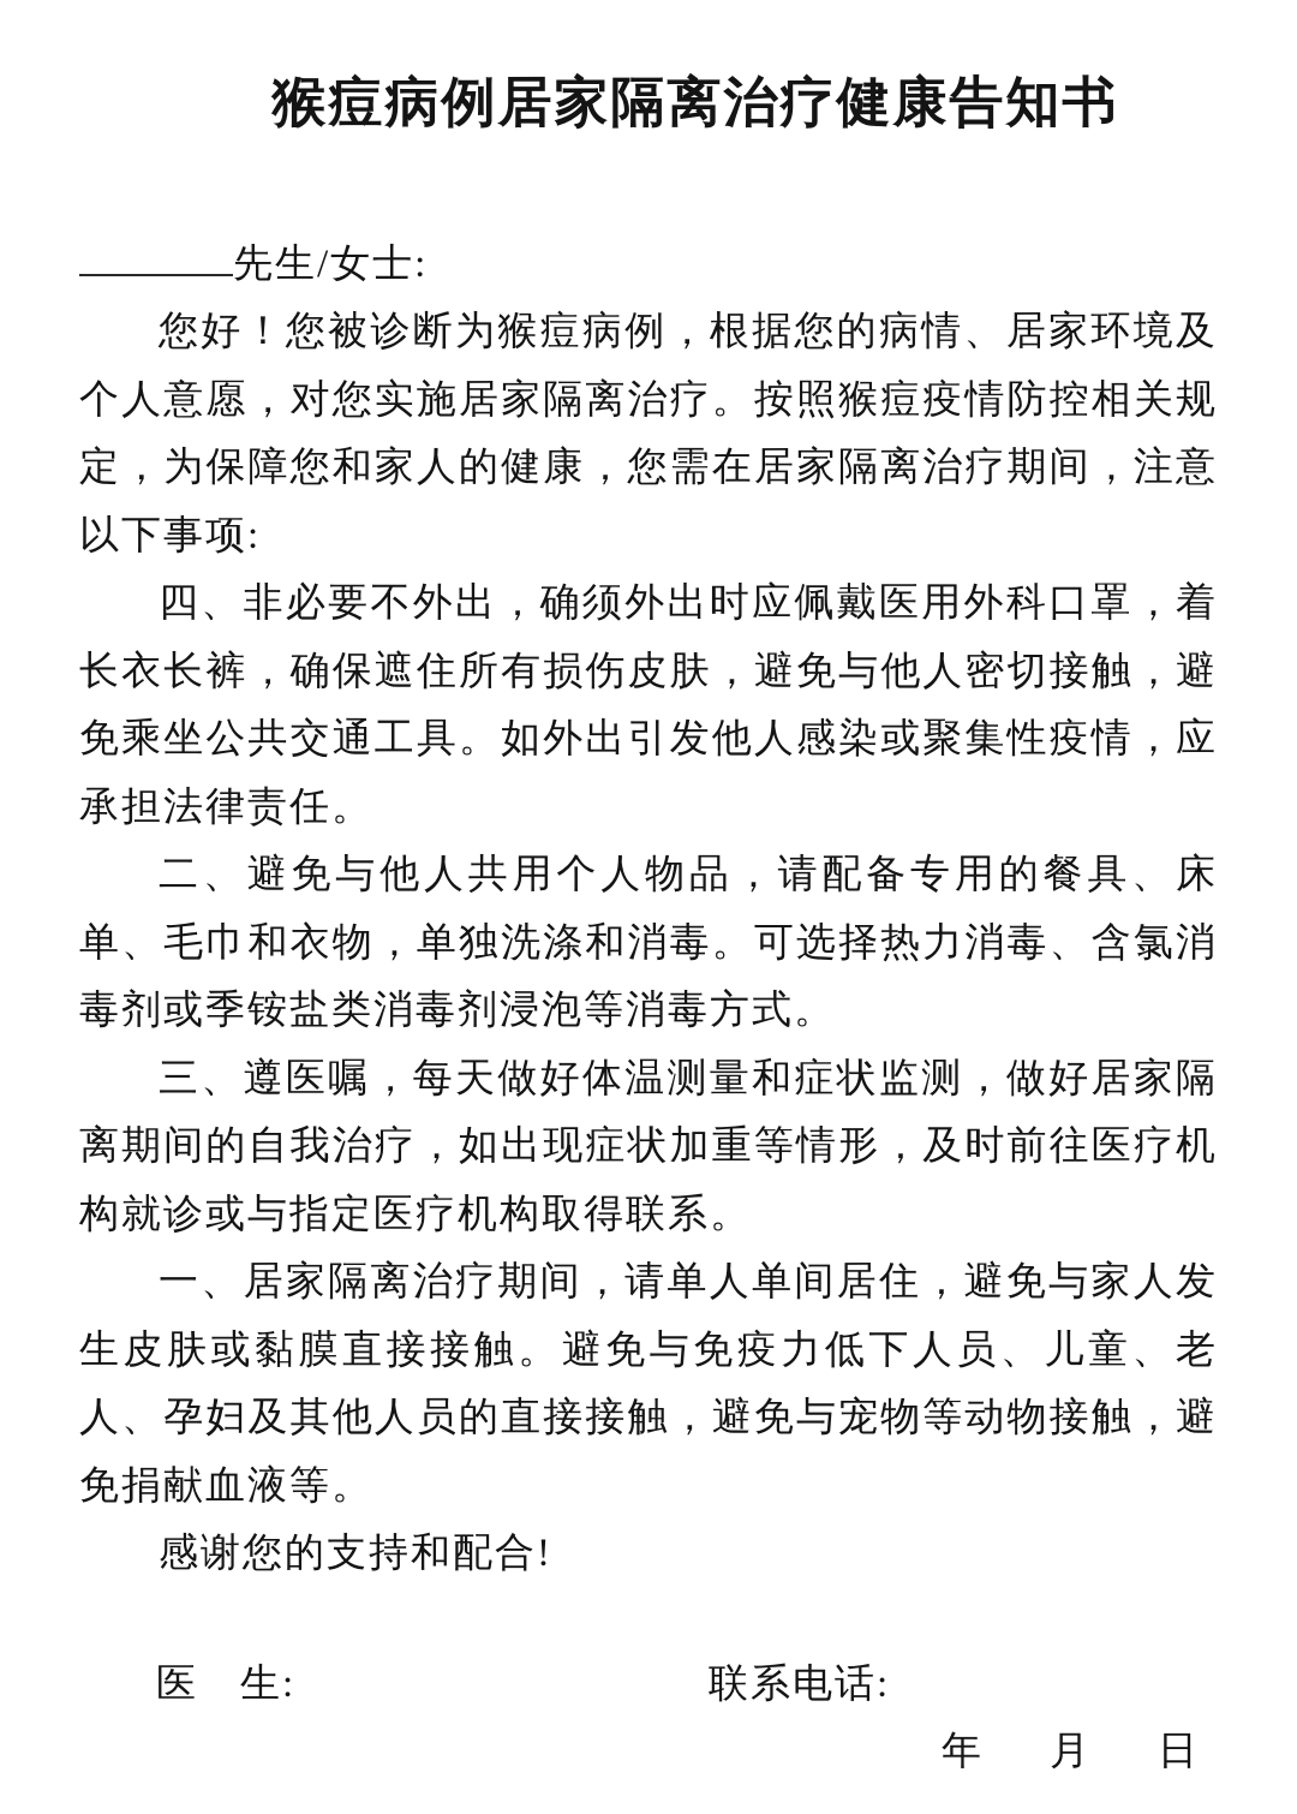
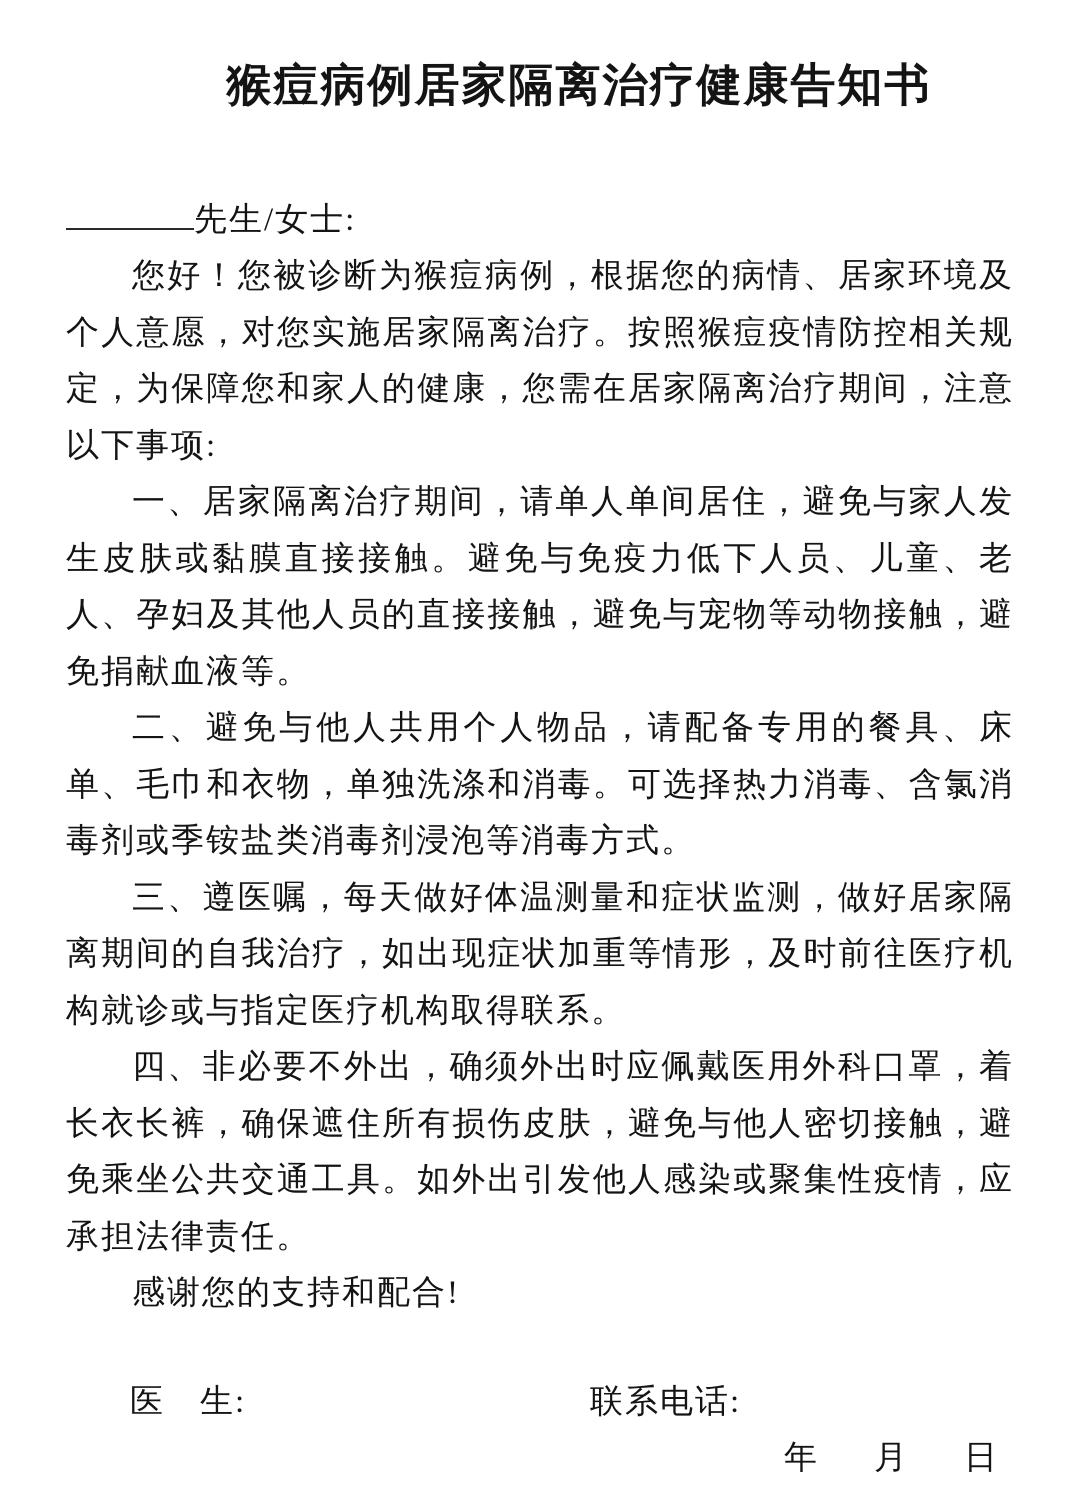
  猴痘病例居家隔离治疗健康告知书
  先生/女士:
  您好！您被诊断为猴痘病例，根据您的病情、居家环境及个人意愿，对您实施居家隔离治疗。按照猴痘疫情防控相关规定，为保障您和家人的健康，您需在居家隔离治疗期间，注意以下事项:
- 四、非必要不外出，确须外出时应佩戴医用外科口罩，着长衣长裤，确保遮住所有损伤皮肤，避免与他人密切接触，避免乘坐公共交通工具。如外出引发他人感染或聚集性疫情，应承担法律责任。
+ 一、居家隔离治疗期间，请单人单间居住，避免与家人发生皮肤或黏膜直接接触。避免与免疫力低下人员、儿童、老人、孕妇及其他人员的直接接触，避免与宠物等动物接触，避免捐献血液等。
  二、避免与他人共用个人物品，请配备专用的餐具、床单、毛巾和衣物，单独洗涤和消毒。可选择热力消毒、含氯消毒剂或季铵盐类消毒剂浸泡等消毒方式。
  三、遵医嘱，每天做好体温测量和症状监测，做好居家隔离期间的自我治疗，如出现症状加重等情形，及时前往医疗机构就诊或与指定医疗机构取得联系。
- 一、居家隔离治疗期间，请单人单间居住，避免与家人发生皮肤或黏膜直接接触。避免与免疫力低下人员、儿童、老人、孕妇及其他人员的直接接触，避免与宠物等动物接触，避免捐献血液等。
+ 四、非必要不外出，确须外出时应佩戴医用外科口罩，着长衣长裤，确保遮住所有损伤皮肤，避免与他人密切接触，避免乘坐公共交通工具。如外出引发他人感染或聚集性疫情，应承担法律责任。
  感谢您的支持和配合!
  医 生:
  联系电话:
  年
  月
  日
